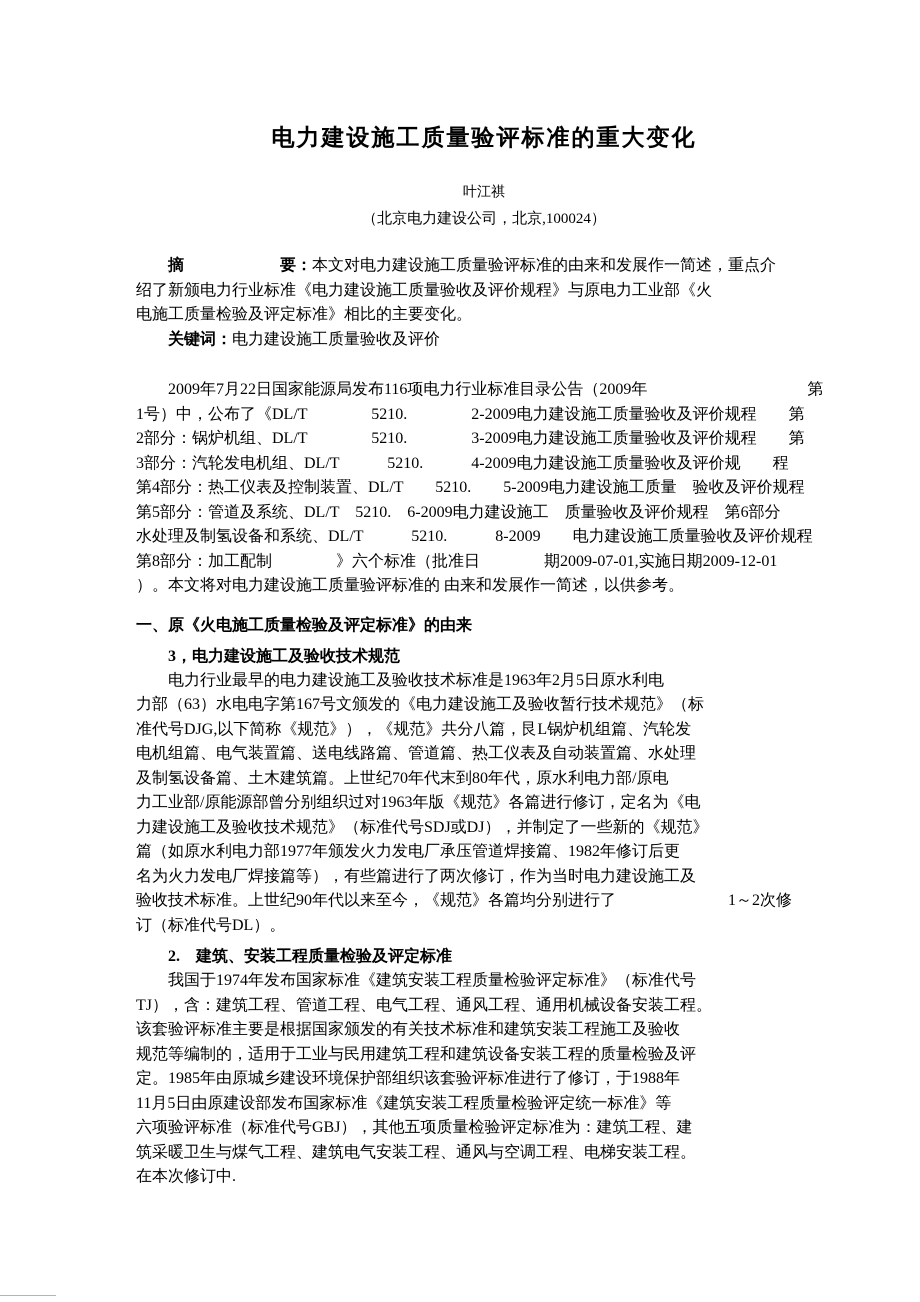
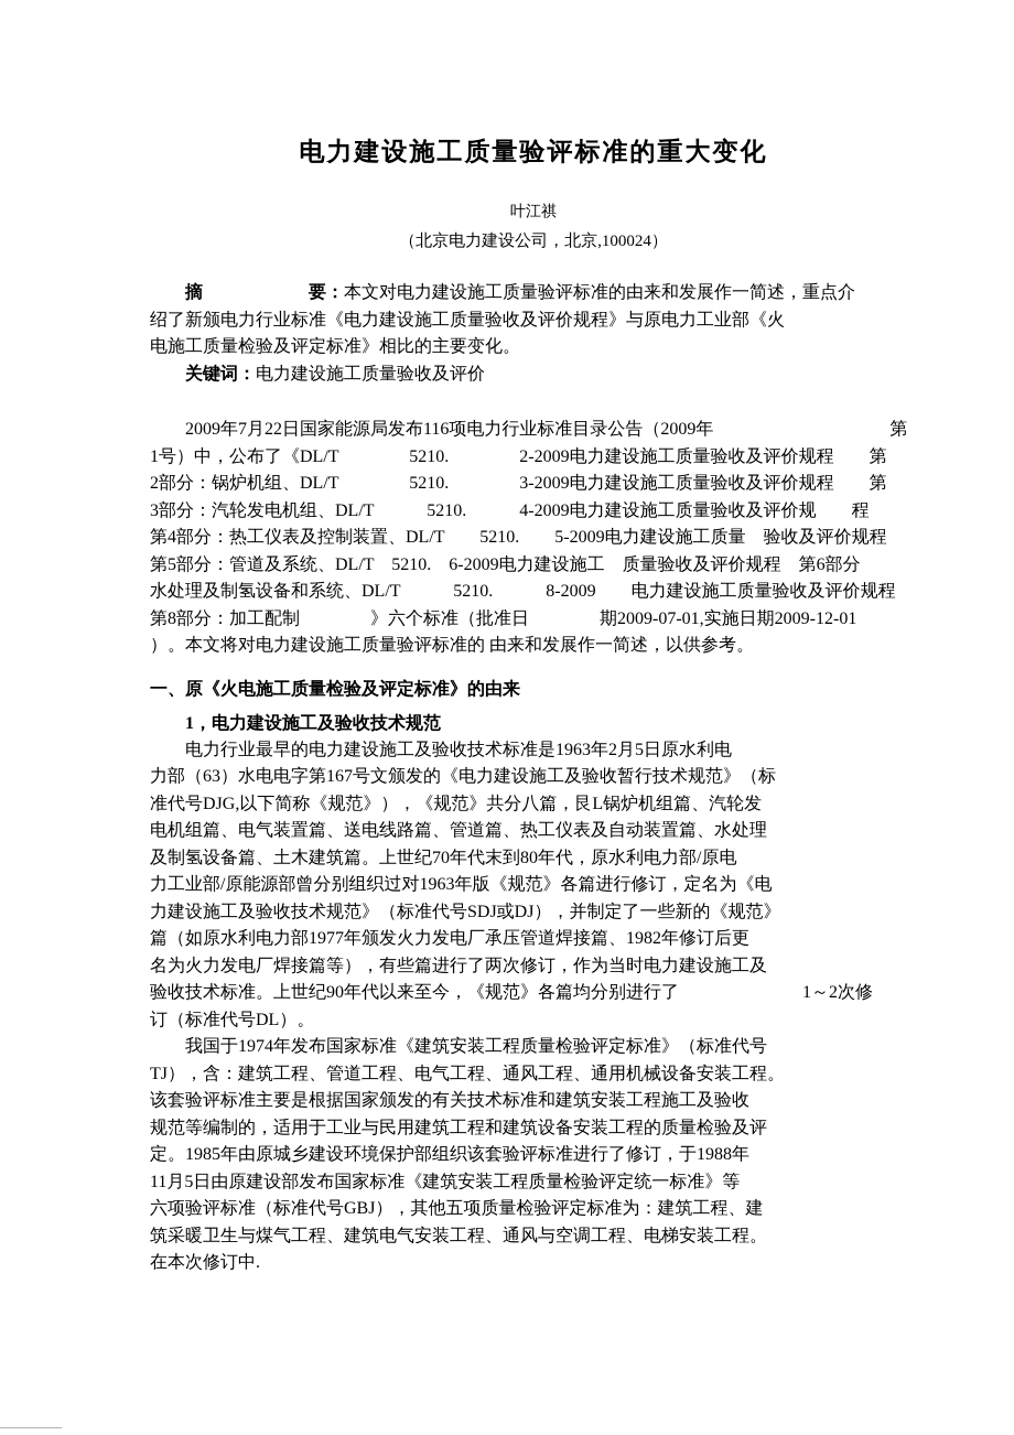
  电力建设施工质量验评标准的重大变化
  叶江祺
  （北京电力建设公司，北京,100024）
  摘 要：本文对电力建设施工质量验评标准的由来和发展作一简述，重点介
  绍了新颁电力行业标准《电力建设施工质量验收及评价规程》与原电力工业部《火
  电施工质量检验及评定标准》相比的主要变化。
  关键词：电力建设施工质量验收及评价
  2009年7月22日国家能源局发布116项电力行业标准目录公告（2009年 第
  1号）中，公布了《DL/T 5210. 2-2009电力建设施工质量验收及评价规程 第
  2部分：锅炉机组、DL/T 5210. 3-2009电力建设施工质量验收及评价规程 第
  3部分：汽轮发电机组、DL/T 5210. 4-2009电力建设施工质量验收及评价规 程
  第4部分：热工仪表及控制装置、DL/T 5210. 5-2009电力建设施工质量 验收及评价规程
  第5部分：管道及系统、DL/T 5210. 6-2009电力建设施工 质量验收及评价规程 第6部分
  水处理及制氢设备和系统、DL/T 5210. 8-2009 电力建设施工质量验收及评价规程
  第8部分：加工配制 》六个标准（批准日 期2009-07-01,实施日期2009-12-01
  ）。本文将对电力建设施工质量验评标准的 由来和发展作一简述，以供参考。
  一、原《火电施工质量检验及评定标准》的由来
- 3，电力建设施工及验收技术规范
+ 1，电力建设施工及验收技术规范
  电力行业最早的电力建设施工及验收技术标准是1963年2月5日原水利电
  力部（63）水电电字第167号文颁发的《电力建设施工及验收暂行技术规范》（标
  准代号DJG,以下简称《规范》），《规范》共分八篇，艮L锅炉机组篇、汽轮发
  电机组篇、电气装置篇、送电线路篇、管道篇、热工仪表及自动装置篇、水处理
  及制氢设备篇、土木建筑篇。上世纪70年代末到80年代，原水利电力部/原电
  力工业部/原能源部曾分别组织过对1963年版《规范》各篇进行修订，定名为《电
  力建设施工及验收技术规范》（标准代号SDJ或DJ），并制定了一些新的《规范》
  篇（如原水利电力部1977年颁发火力发电厂承压管道焊接篇、1982年修订后更
  名为火力发电厂焊接篇等），有些篇进行了两次修订，作为当时电力建设施工及
  验收技术标准。上世纪90年代以来至今，《规范》各篇均分别进行了 1～2次修
  订（标准代号DL）。
- 2. 建筑、安装工程质量检验及评定标准
  我国于1974年发布国家标准《建筑安装工程质量检验评定标准》（标准代号
  TJ），含：建筑工程、管道工程、电气工程、通风工程、通用机械设备安装工程。
  该套验评标准主要是根据国家颁发的有关技术标准和建筑安装工程施工及验收
  规范等编制的，适用于工业与民用建筑工程和建筑设备安装工程的质量检验及评
  定。1985年由原城乡建设环境保护部组织该套验评标准进行了修订，于1988年
  11月5日由原建设部发布国家标准《建筑安装工程质量检验评定统一标准》等
  六项验评标准（标准代号GBJ），其他五项质量检验评定标准为：建筑工程、建
  筑采暖卫生与煤气工程、建筑电气安装工程、通风与空调工程、电梯安装工程。
  在本次修订中.
